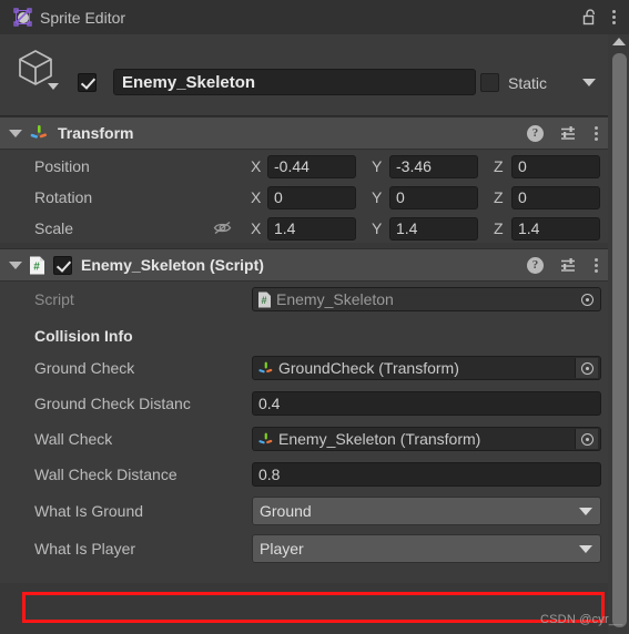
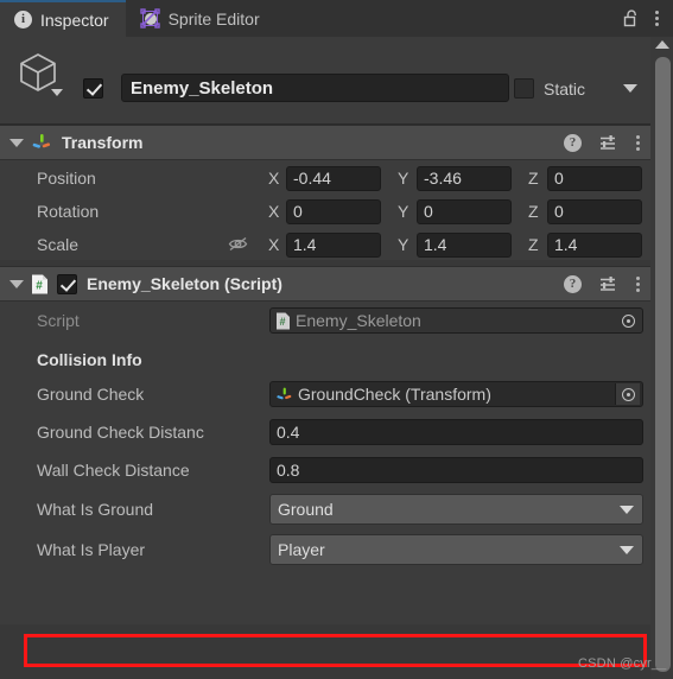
+ i
+ Inspector
  Sprite Editor
  Enemy_Skeleton
  Static
  Transform
  ?
  Position
  X
  -0.44
  Y
  -3.46
  Z
  0
  Rotation
  X
  0
  Y
  0
  Z
  0
  Scale
  X
  1.4
  Y
  1.4
  Z
  1.4
  #
  Enemy_Skeleton (Script)
  ?
  Script
  #
  Enemy_Skeleton
  Collision Info
  Ground Check
  GroundCheck (Transform)
  Ground Check Distanc
  0.4
- Wall Check
- Enemy_Skeleton (Transform)
  Wall Check Distance
  0.8
  What Is Ground
  Ground
  What Is Player
  Player
  CSDN @cyr__
